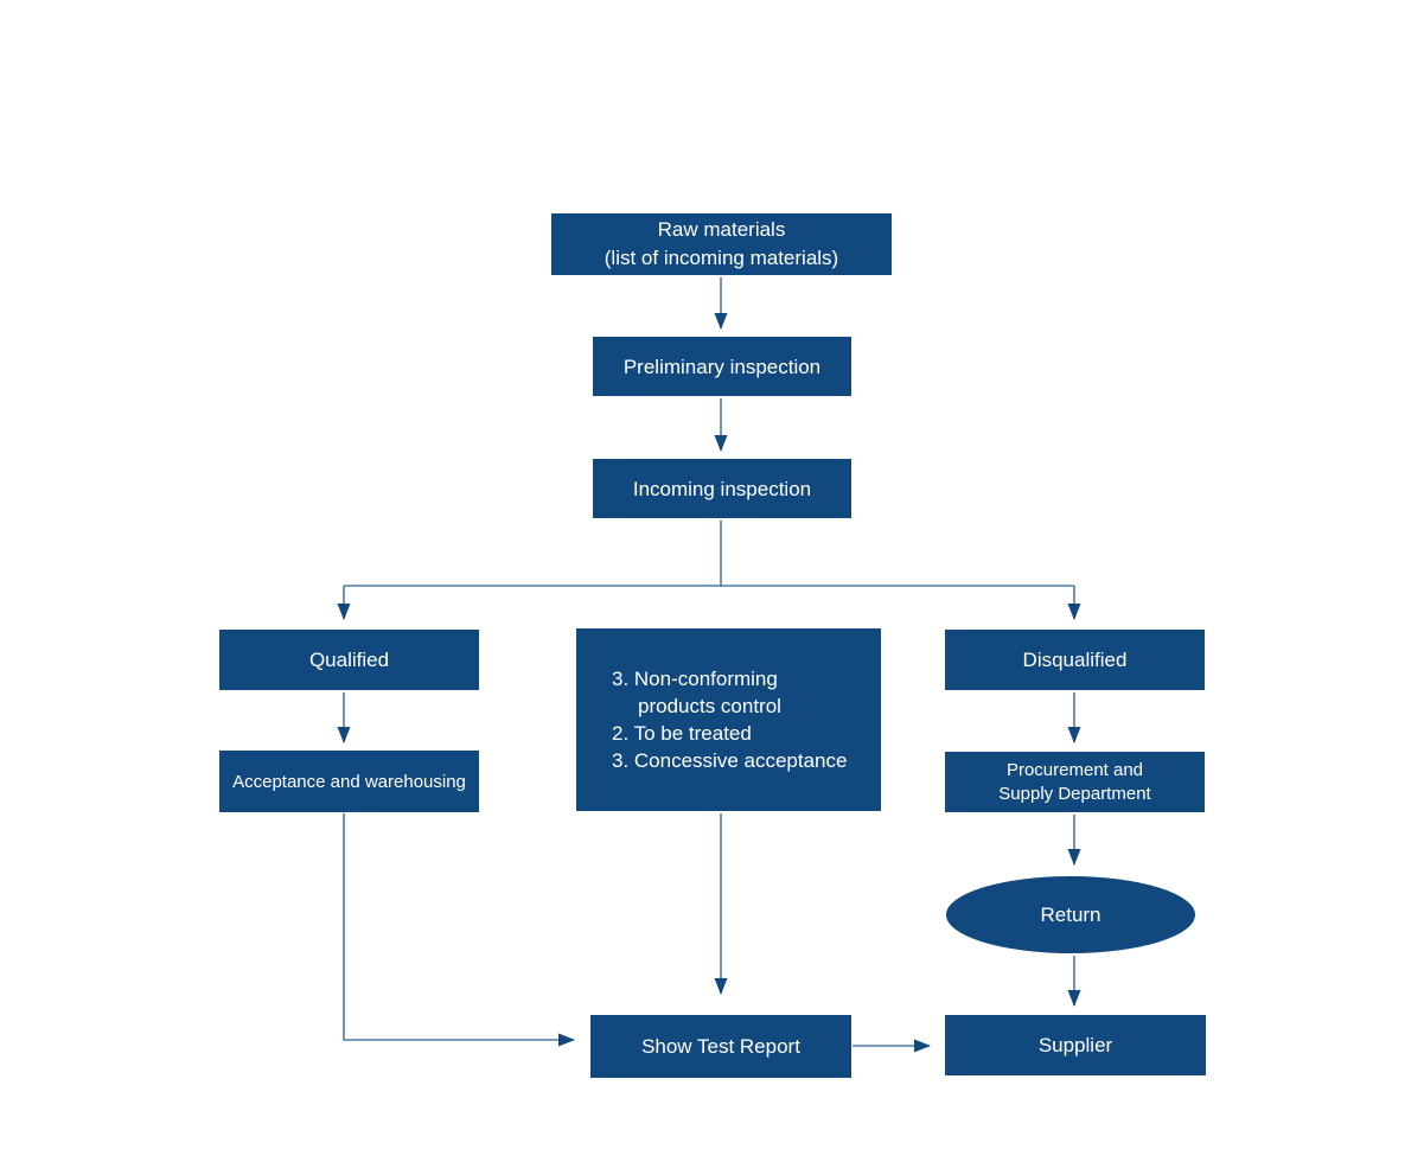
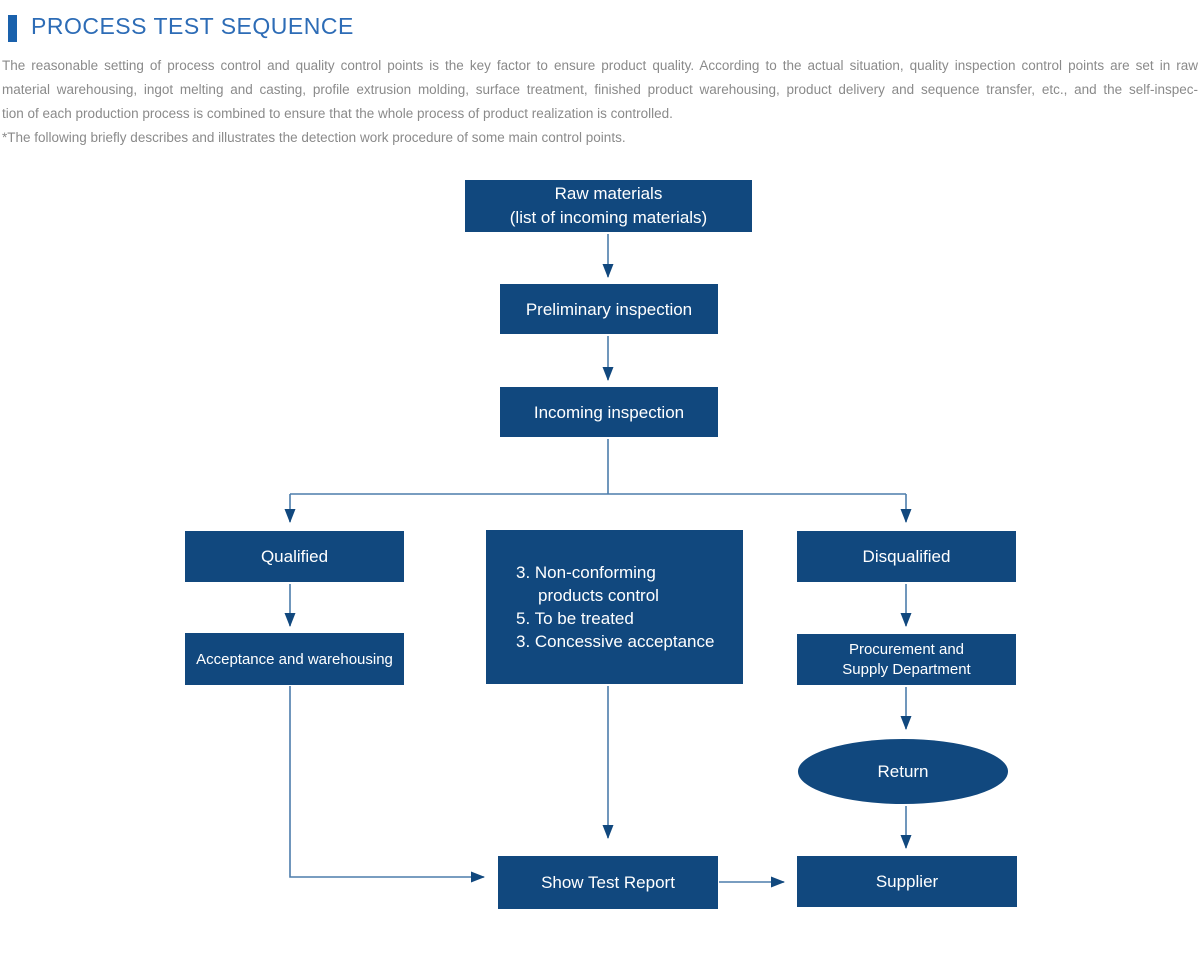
+ PROCESS TEST SEQUENCE
+ The reasonable setting of process control and quality control points is the key factor to ensure product quality. According to the actual situation, quality inspection control points are set in raw
+ material warehousing, ingot melting and casting, profile extrusion molding, surface treatment, finished product warehousing, product delivery and sequence transfer, etc., and the self-inspec-
+ tion of each production process is combined to ensure that the whole process of product realization is controlled.
+ *The following briefly describes and illustrates the detection work procedure of some main control points.
  Raw materials
  (list of incoming materials)
  Preliminary inspection
  Incoming inspection
  Qualified
  Acceptance and warehousing
  3. Non-conforming
  products control
- 2. To be treated
+ 5. To be treated
  3. Concessive acceptance
  Disqualified
  Procurement and
  Supply Department
  Return
  Show Test Report
  Supplier
